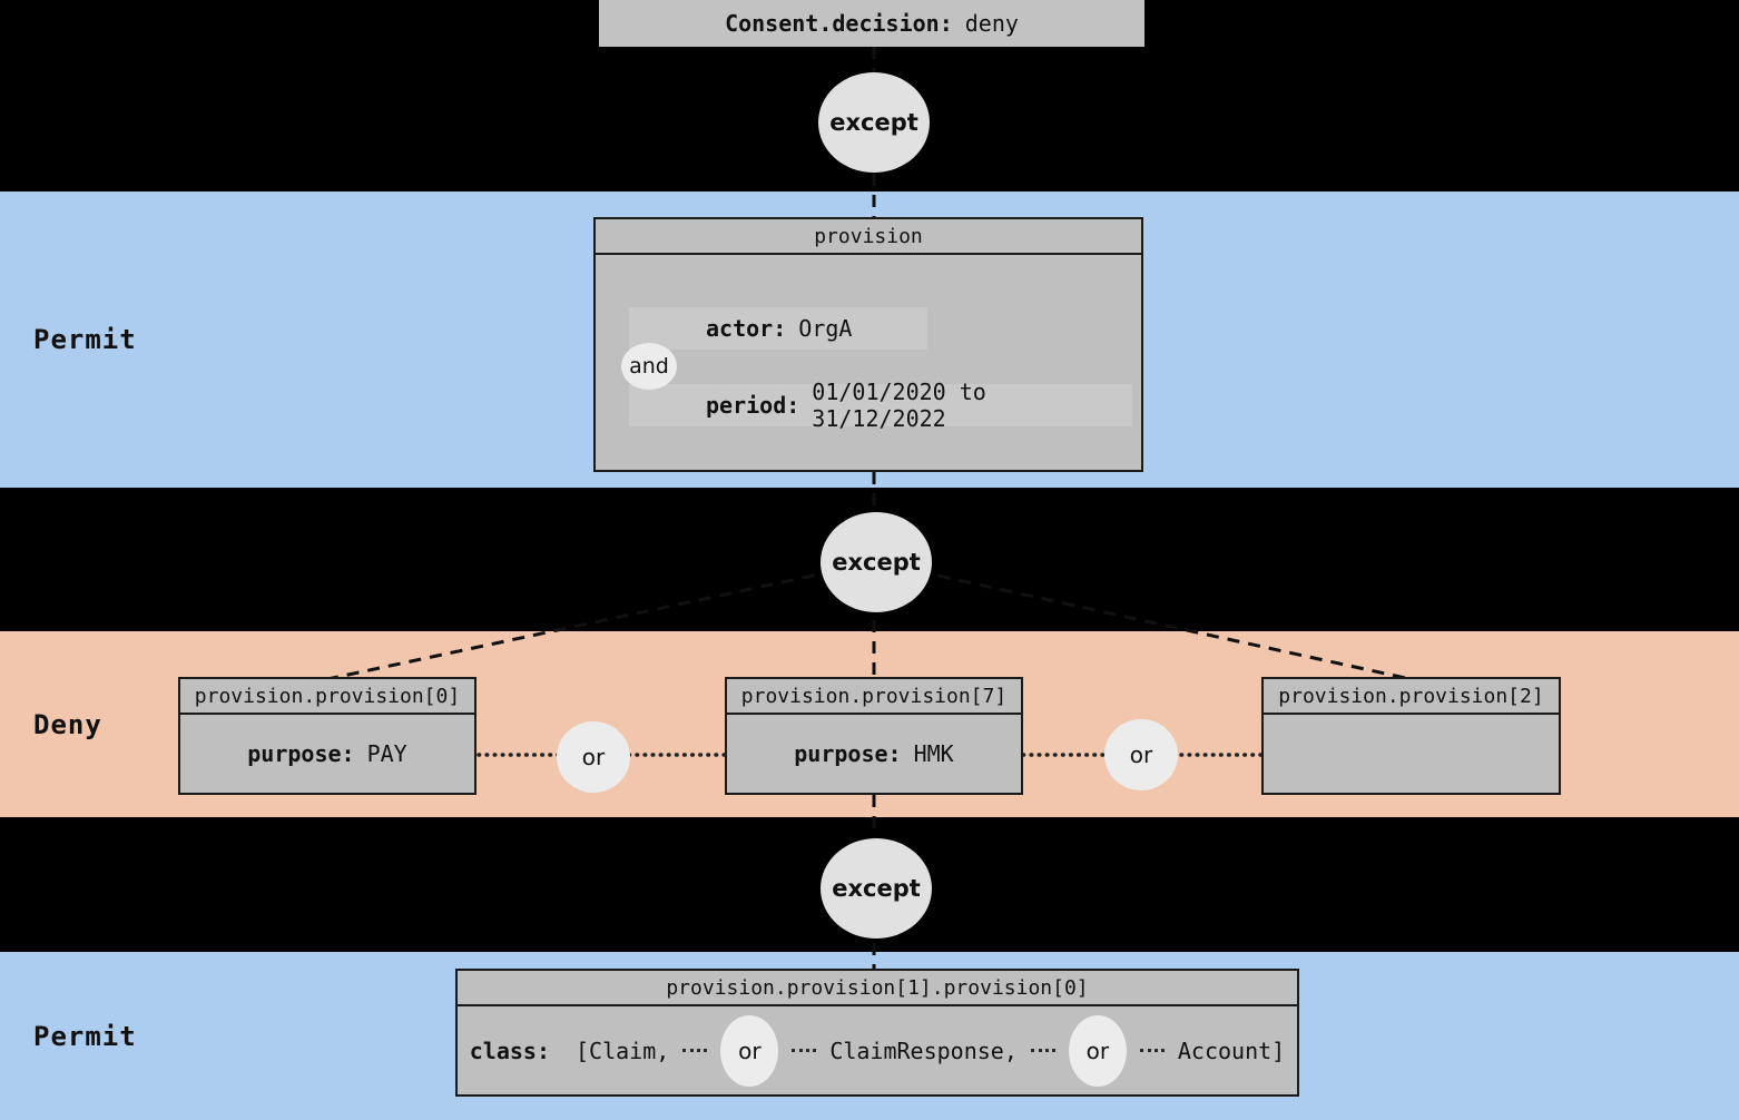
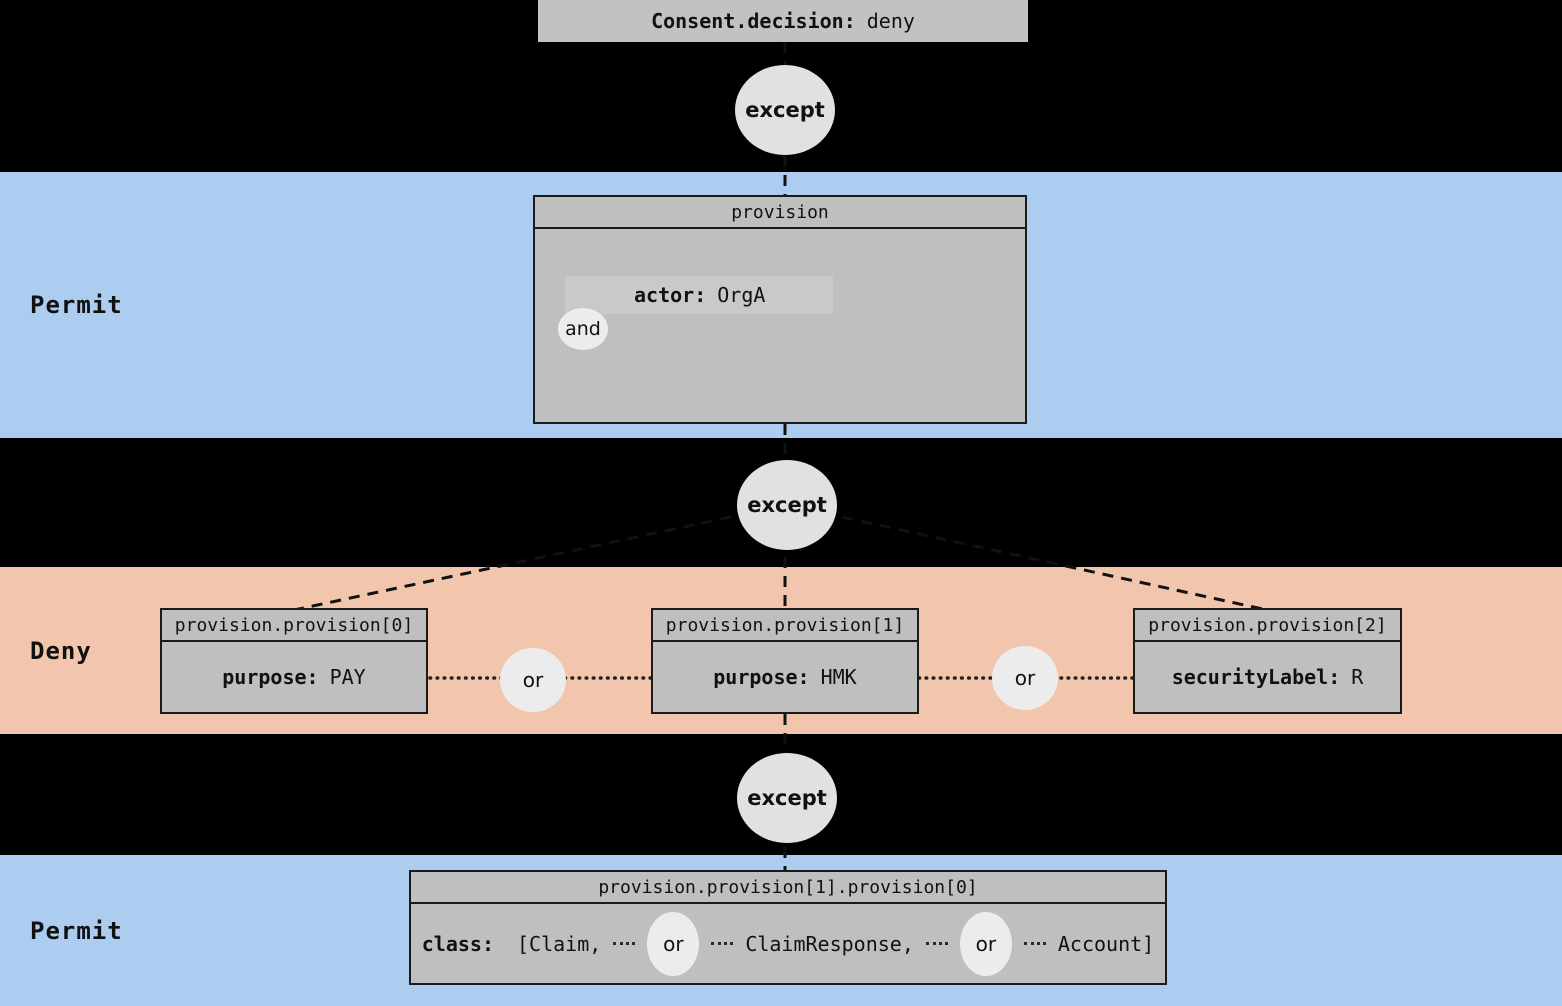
  Permit
  Deny
  Permit
  Consent.decision:
  deny
  except
  except
  except
  provision
  actor:
  OrgA
- period:
- 01/01/2020 to 31/12/2022
  and
  provision.provision[0]
  purpose:
  PAY
- provision.provision[7]
+ provision.provision[1]
  purpose:
  HMK
  provision.provision[2]
+ securityLabel:
+ R
  or
  or
  provision.provision[1].provision[0]
  class:
  [Claim,
  or
  ClaimResponse,
  or
  Account]
